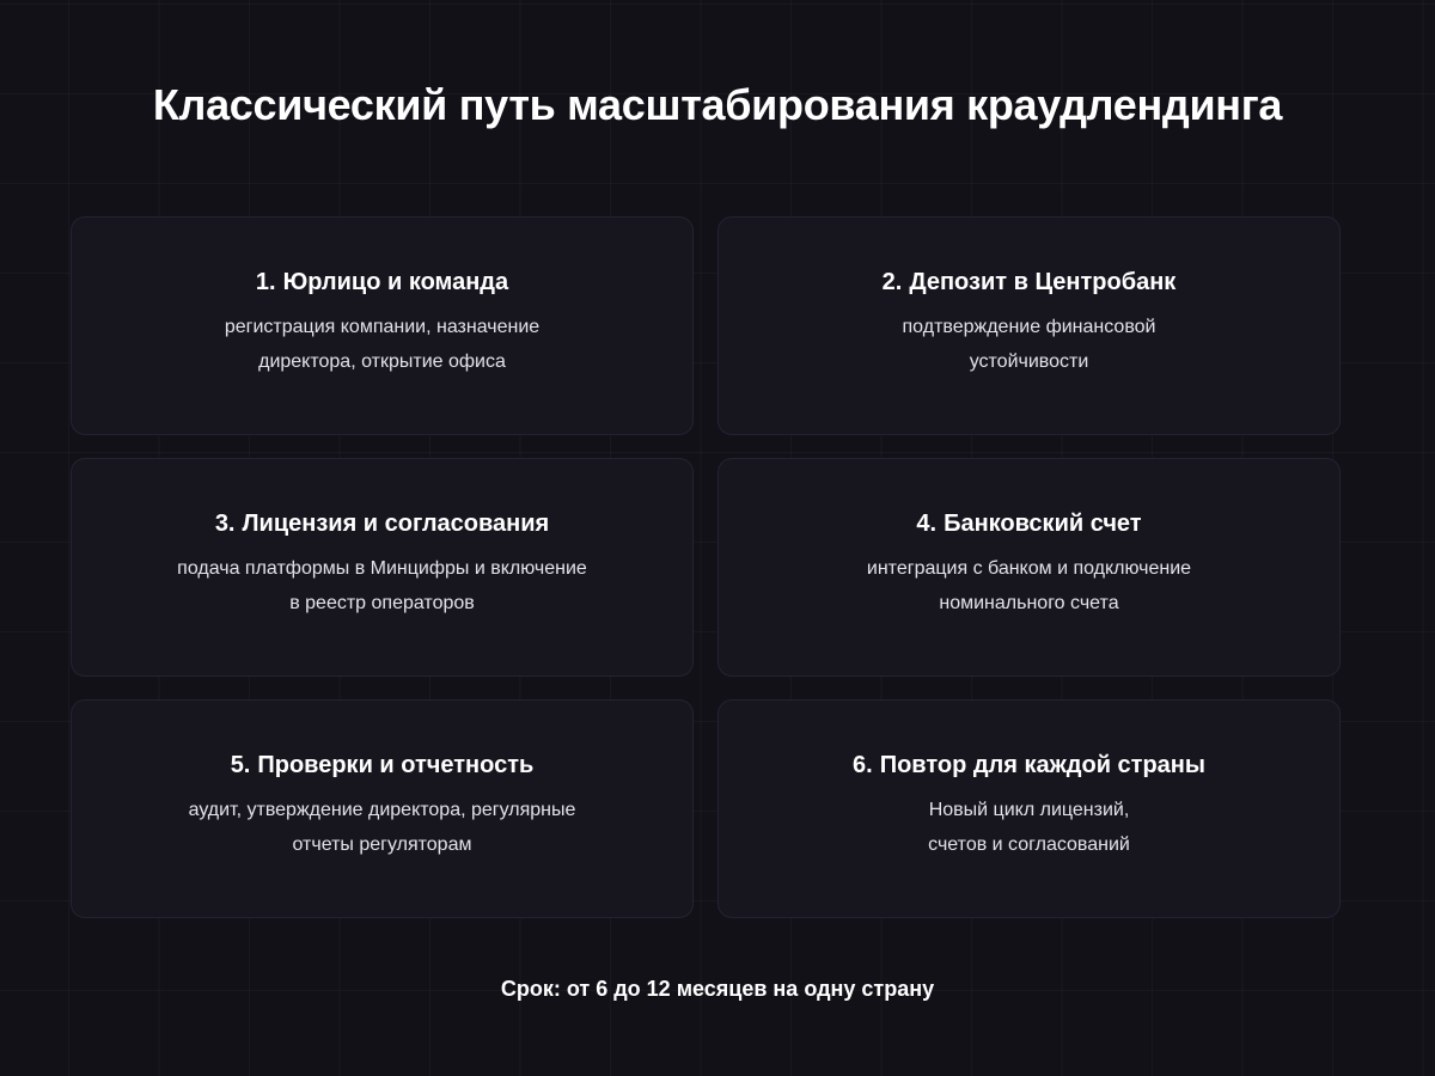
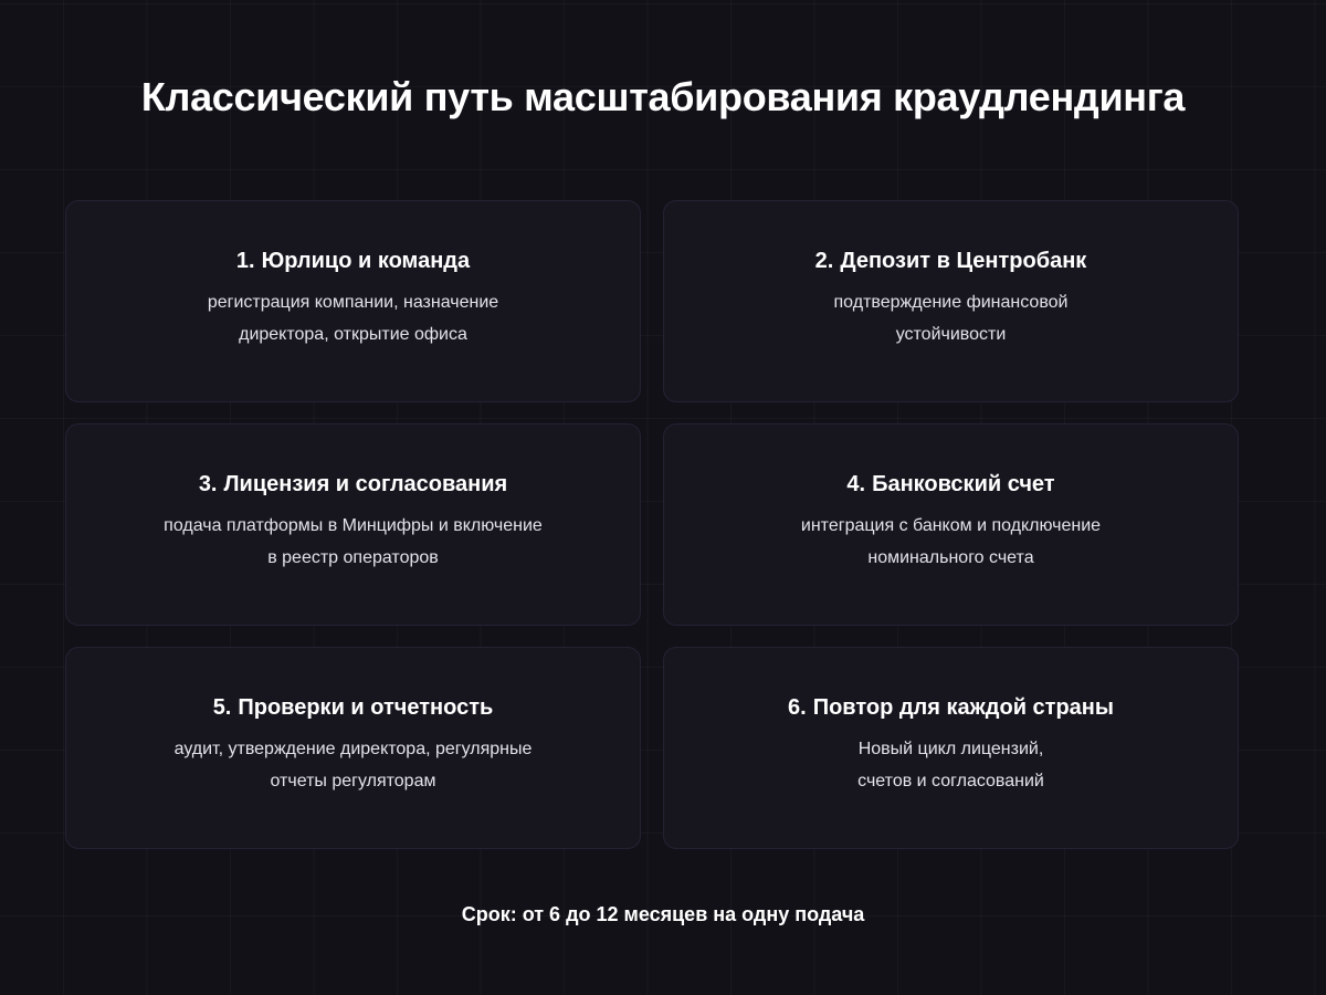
  Классический путь масштабирования краудлендинга
  1. Юрлицо и команда
  регистрация компании, назначение
  директора, открытие офиса
  2. Депозит в Центробанк
  подтверждение финансовой
  устойчивости
  3. Лицензия и согласования
  подача платформы в Минцифры и включение
  в реестр операторов
  4. Банковский счет
  интеграция с банком и подключение
  номинального счета
  5. Проверки и отчетность
  аудит, утверждение директора, регулярные
  отчеты регуляторам
  6. Повтор для каждой страны
  Новый цикл лицензий,
  счетов и согласований
- Срок: от 6 до 12 месяцев на одну страну
+ Срок: от 6 до 12 месяцев на одну подача
